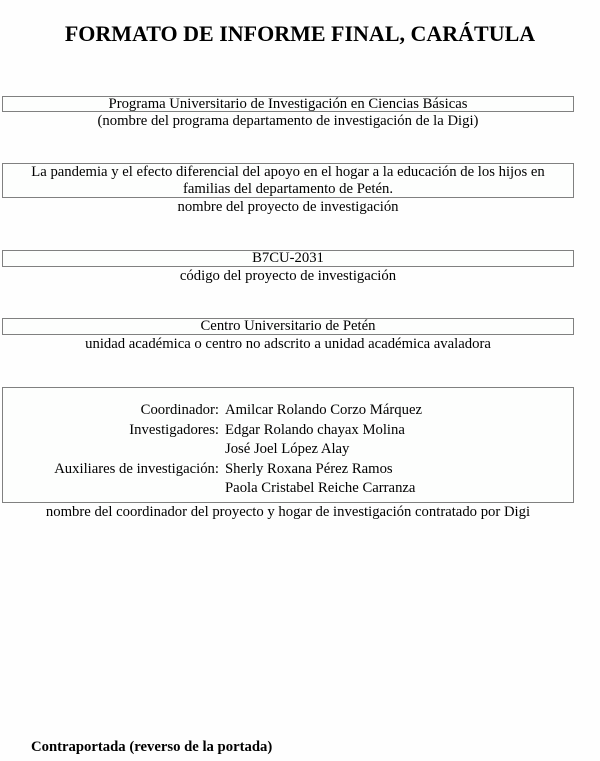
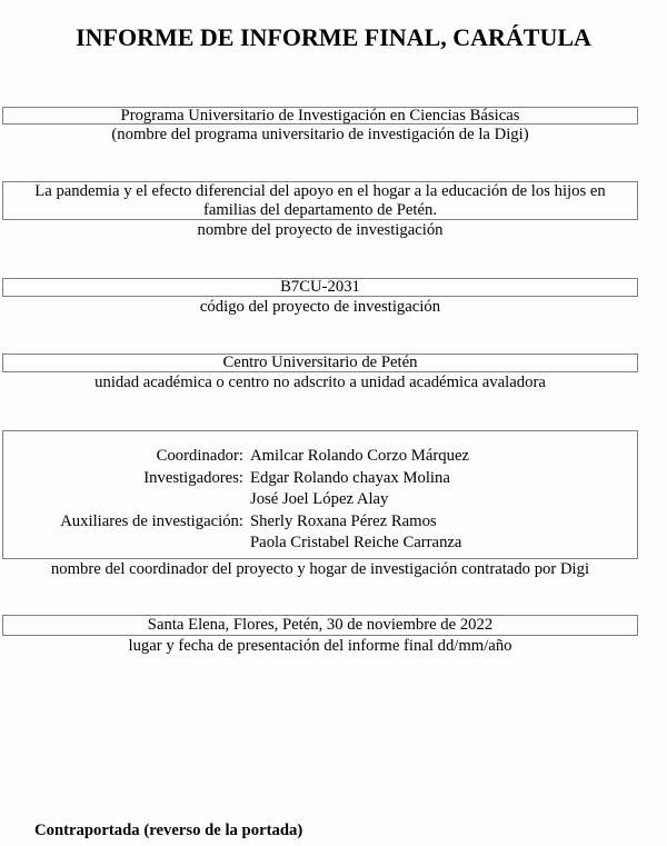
- FORMATO DE INFORME FINAL, CARÁTULA
+ INFORME DE INFORME FINAL, CARÁTULA
  Programa Universitario de Investigación en Ciencias Básicas
- (nombre del programa departamento de investigación de la Digi)
+ (nombre del programa universitario de investigación de la Digi)
  La pandemia y el efecto diferencial del apoyo en el hogar a la educación de los hijos en
  familias del departamento de Petén.
  nombre del proyecto de investigación
  B7CU-2031
  código del proyecto de investigación
  Centro Universitario de Petén
  unidad académica o centro no adscrito a unidad académica avaladora
  Coordinador:
  Amilcar Rolando Corzo Márquez
  Investigadores:
  Edgar Rolando chayax Molina
  José Joel López Alay
  Auxiliares de investigación:
  Sherly Roxana Pérez Ramos
  Paola Cristabel Reiche Carranza
  nombre del coordinador del proyecto y hogar de investigación contratado por Digi
+ Santa Elena, Flores, Petén, 30 de noviembre de 2022
+ lugar y fecha de presentación del informe final dd/mm/año
  Contraportada (reverso de la portada)
